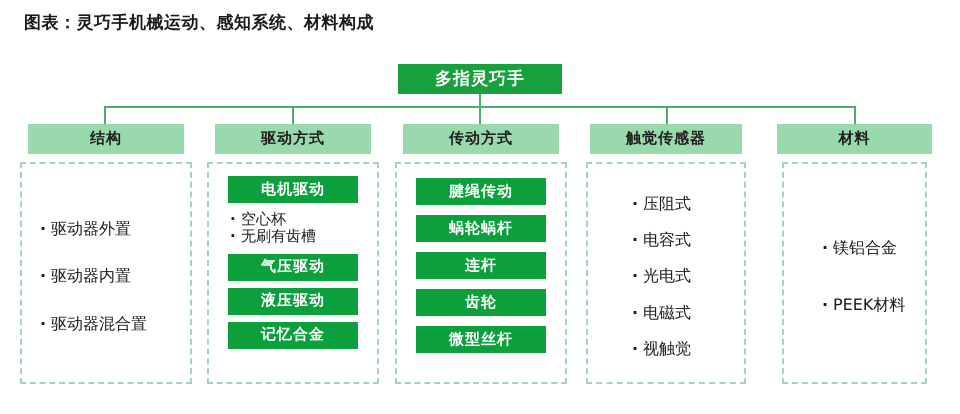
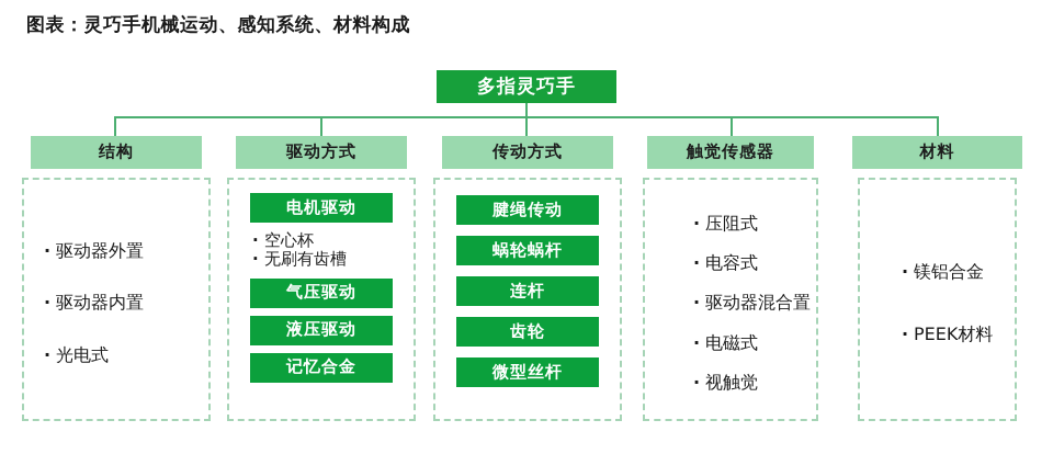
  图表：灵巧手机械运动、感知系统、材料构成
  多指灵巧手
  结构
  驱动器外置
  驱动器内置
- 驱动器混合置
+ 光电式
  驱动方式
  电机驱动
  空心杯
  无刷有齿槽
  气压驱动
  液压驱动
  记忆合金
  传动方式
  腱绳传动
  蜗轮蜗杆
  连杆
  齿轮
  微型丝杆
  触觉传感器
  压阻式
  电容式
- 光电式
+ 驱动器混合置
  电磁式
  视触觉
  材料
  镁铝合金
  PEEK材料
